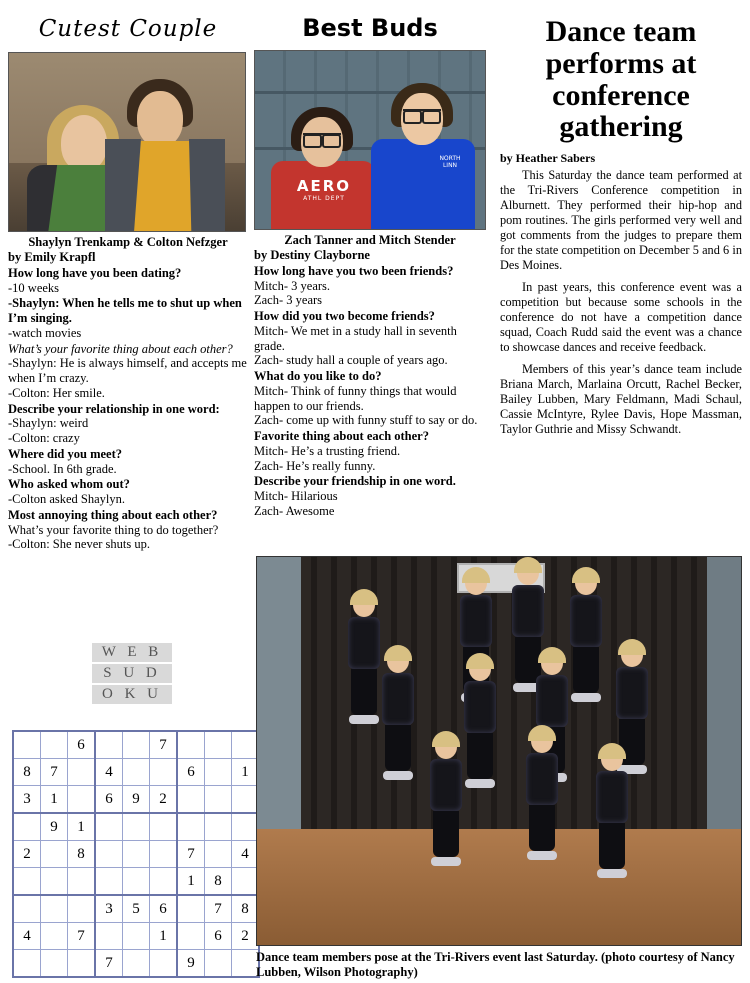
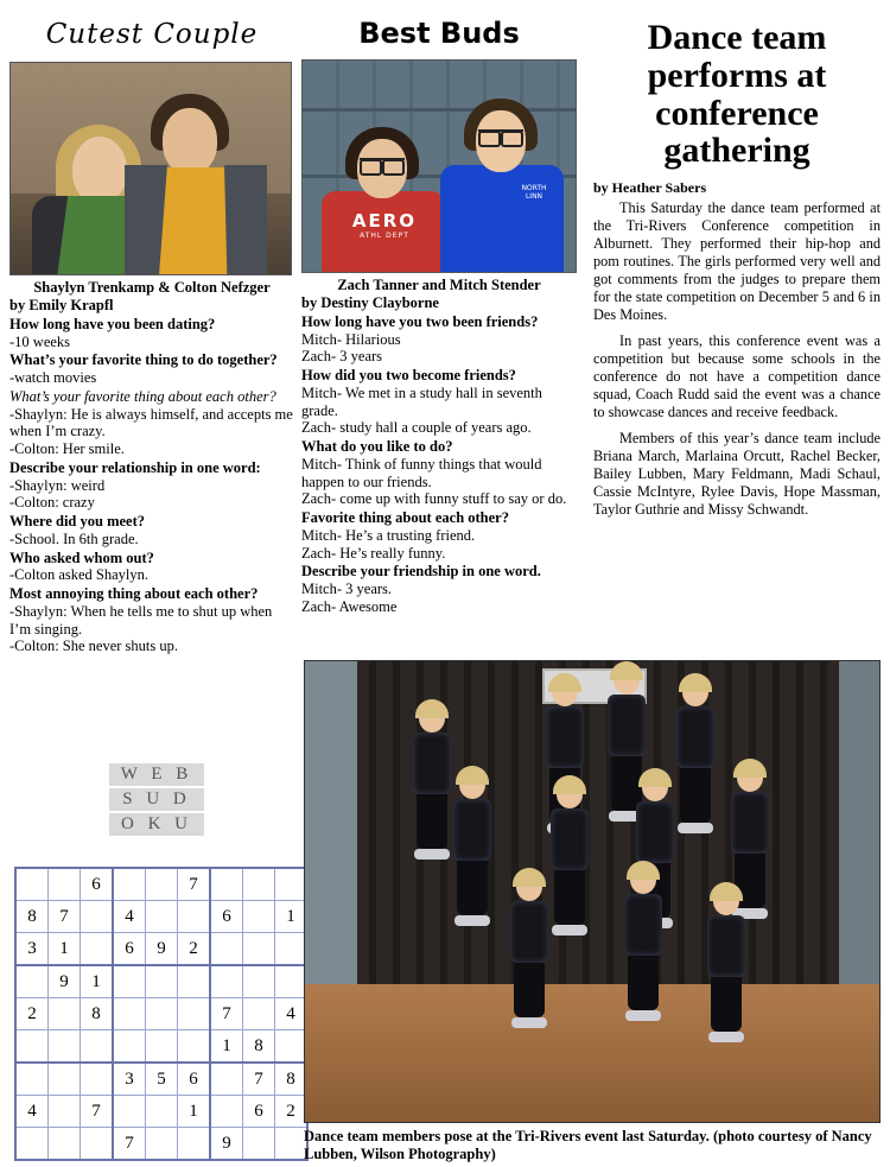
  Cutest Couple
  Shaylyn Trenkamp & Colton Nefzger
  by Emily Krapfl
  How long have you been dating?
  -10 weeks
- -Shaylyn: When he tells me to shut up when I’m singing.
+ What’s your favorite thing to do together?
  -watch movies
  What’s your favorite thing about each other?
  -Shaylyn: He is always himself, and accepts me when I’m crazy.
  -Colton: Her smile.
  Describe your relationship in one word:
  -Shaylyn: weird
  -Colton: crazy
  Where did you meet?
  -School. In 6th grade.
  Who asked whom out?
  -Colton asked Shaylyn.
  Most annoying thing about each other?
- What’s your favorite thing to do together?
+ -Shaylyn: When he tells me to shut up when I’m singing.
  -Colton: She never shuts up.
  Best Buds
  AERO
  Zach Tanner and Mitch Stender
  by Destiny Clayborne
  How long have you two been friends?
- Mitch- 3 years.
+ Mitch- Hilarious
  Zach- 3 years
  How did you two become friends?
  Mitch- We met in a study hall in seventh grade.
  Zach- study hall a couple of years ago.
  What do you like to do?
  Mitch- Think of funny things that would happen to our friends.
  Zach- come up with funny stuff to say or do.
  Favorite thing about each other?
  Mitch- He’s a trusting friend.
  Zach- He’s really funny.
  Describe your friendship in one word.
- Mitch- Hilarious
+ Mitch- 3 years.
  Zach- Awesome
  Dance team performs at conference gathering
  by Heather Sabers
  This Saturday the dance team performed at the Tri-Rivers Conference competition in Alburnett. They performed their hip-hop and pom routines. The girls performed very well and got comments from the judges to prepare them for the state competition on December 5 and 6 in Des Moines.
  In past years, this conference event was a competition but because some schools in the conference do not have a competition dance squad, Coach Rudd said the event was a chance to showcase dances and receive feedback.
  Members of this year’s dance team include Briana March, Marlaina Orcutt, Rachel Becker, Bailey Lubben, Mary Feldmann, Madi Schaul, Cassie McIntyre, Rylee Davis, Hope Massman, Taylor Guthrie and Missy Schwandt.
  W E B
  S U D
  O K U
  		6			7
  8	7		4			6		1
  3	1		6	9	2
  	9	1
  2		8				7		4
  						1	8
  			3	5	6		7	8
  4		7			1		6	2
  			7			9
  Dance team members pose at the Tri-Rivers event last Saturday. (photo courtesy of Nancy Lubben, Wilson Photography)
